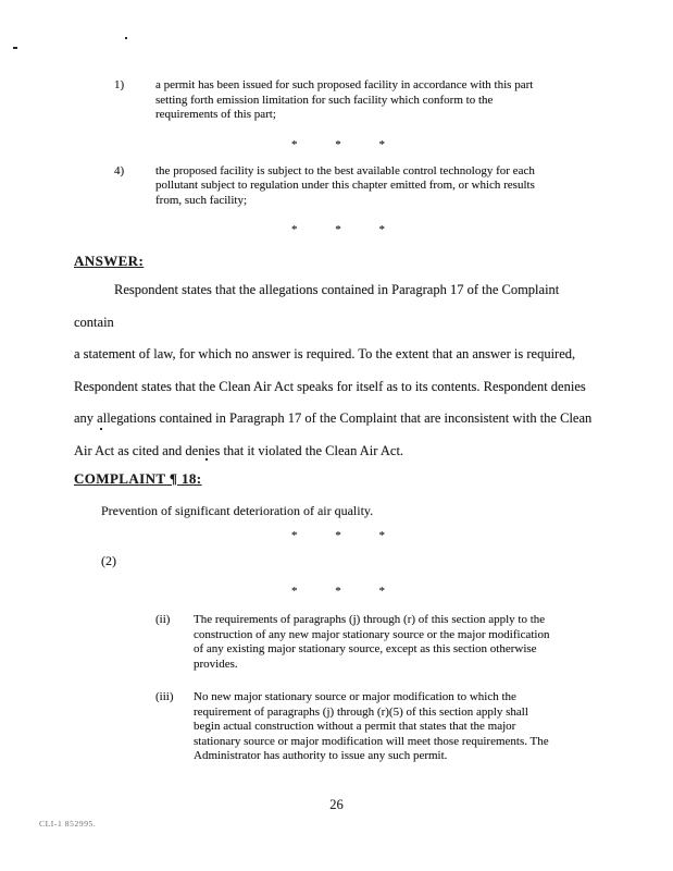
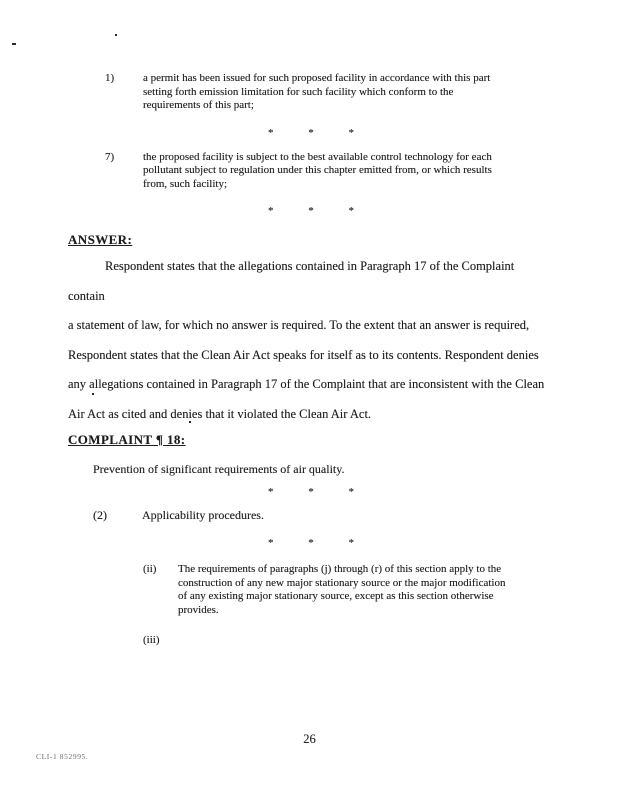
  1)
  a permit has been issued for such proposed facility in accordance with this part
  setting forth emission limitation for such facility which conform to the
  requirements of this part;
  * * *
- 4)
+ 7)
  the proposed facility is subject to the best available control technology for each
  pollutant subject to regulation under this chapter emitted from, or which results
  from, such facility;
  * * *
  ANSWER:
  Respondent states that the allegations contained in Paragraph 17 of the Complaint contain
  a statement of law, for which no answer is required. To the extent that an answer is required,
  Respondent states that the Clean Air Act speaks for itself as to its contents. Respondent denies
  any allegations contained in Paragraph 17 of the Complaint that are inconsistent with the Clean
  Air Act as cited and denies that it violated the Clean Air Act.
  COMPLAINT ¶ 18:
- Prevention of significant deterioration of air quality.
+ Prevention of significant requirements of air quality.
  * * *
  (2)
+ Applicability procedures.
  * * *
  (ii)
  The requirements of paragraphs (j) through (r) of this section apply to the
  construction of any new major stationary source or the major modification
  of any existing major stationary source, except as this section otherwise
  provides.
  (iii)
- No new major stationary source or major modification to which the
- requirement of paragraphs (j) through (r)(5) of this section apply shall
- begin actual construction without a permit that states that the major
- stationary source or major modification will meet those requirements. The
- Administrator has authority to issue any such permit.
  26
  CLI-1 852995.
